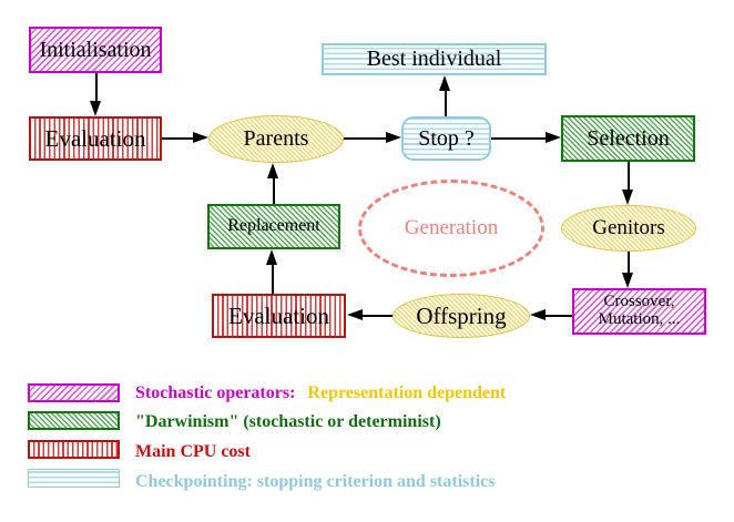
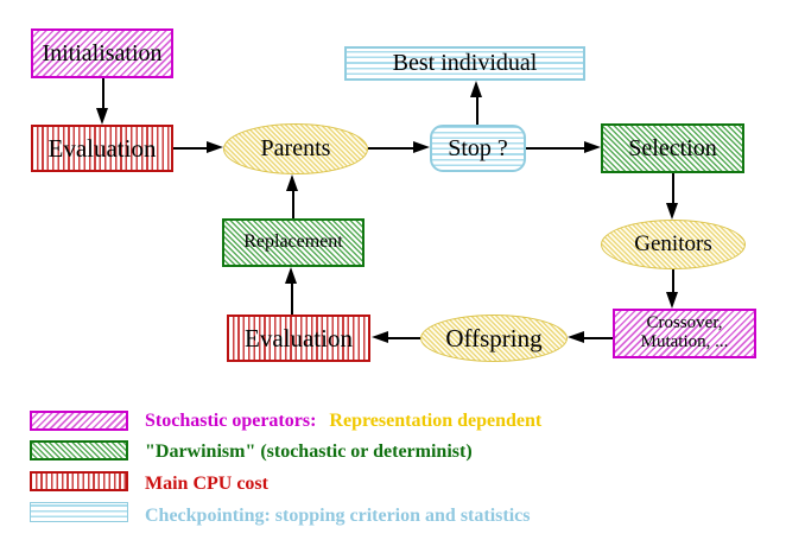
  Initialisation
  Evaluation
  Parents
  Stop ?
  Best individual
  Selection
  Genitors
  Crossover,
  Mutation, ...
  Offspring
  Evaluation
  Replacement
- Generation
  Stochastic operators: Representation dependent
  "Darwinism" (stochastic or determinist)
  Main CPU cost
  Checkpointing: stopping criterion and statistics
